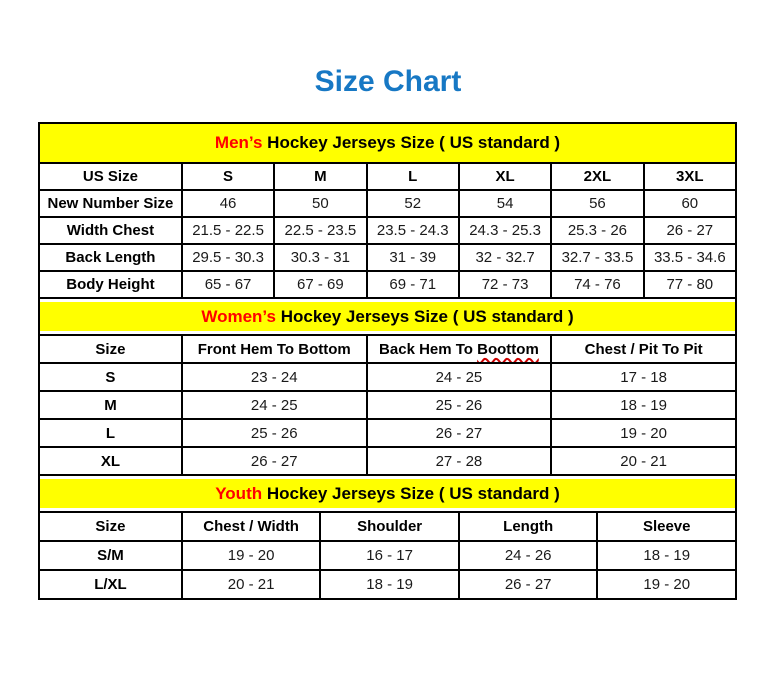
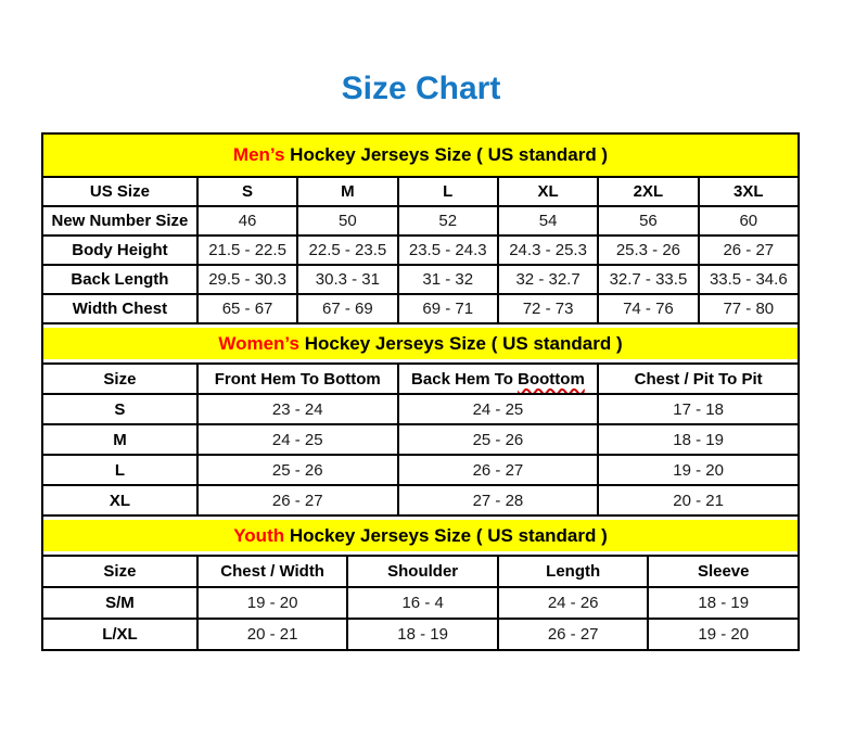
  Size Chart
  Men’s
  Hockey Jerseys Size ( US standard )
  US Size	S	M	L	XL	2XL	3XL
  New Number Size	46	50	52	54	56	60
- Width Chest	21.5 - 22.5	22.5 - 23.5	23.5 - 24.3	24.3 - 25.3	25.3 - 26	26 - 27
+ Body Height	21.5 - 22.5	22.5 - 23.5	23.5 - 24.3	24.3 - 25.3	25.3 - 26	26 - 27
- Back Length	29.5 - 30.3	30.3 - 31	31 - 39	32 - 32.7	32.7 - 33.5	33.5 - 34.6
+ Back Length	29.5 - 30.3	30.3 - 31	31 - 32	32 - 32.7	32.7 - 33.5	33.5 - 34.6
- Body Height	65 - 67	67 - 69	69 - 71	72 - 73	74 - 76	77 - 80
+ Width Chest	65 - 67	67 - 69	69 - 71	72 - 73	74 - 76	77 - 80
  Women’s
  Hockey Jerseys Size ( US standard )
  Size	Front Hem To Bottom	Back Hem To Boottom	Chest / Pit To Pit
  S	23 - 24	24 - 25	17 - 18
  M	24 - 25	25 - 26	18 - 19
  L	25 - 26	26 - 27	19 - 20
  XL	26 - 27	27 - 28	20 - 21
  Youth
  Hockey Jerseys Size ( US standard )
  Size	Chest / Width	Shoulder	Length	Sleeve
- S/M	19 - 20	16 - 17	24 - 26	18 - 19
+ S/M	19 - 20	16 - 4	24 - 26	18 - 19
  L/XL	20 - 21	18 - 19	26 - 27	19 - 20
